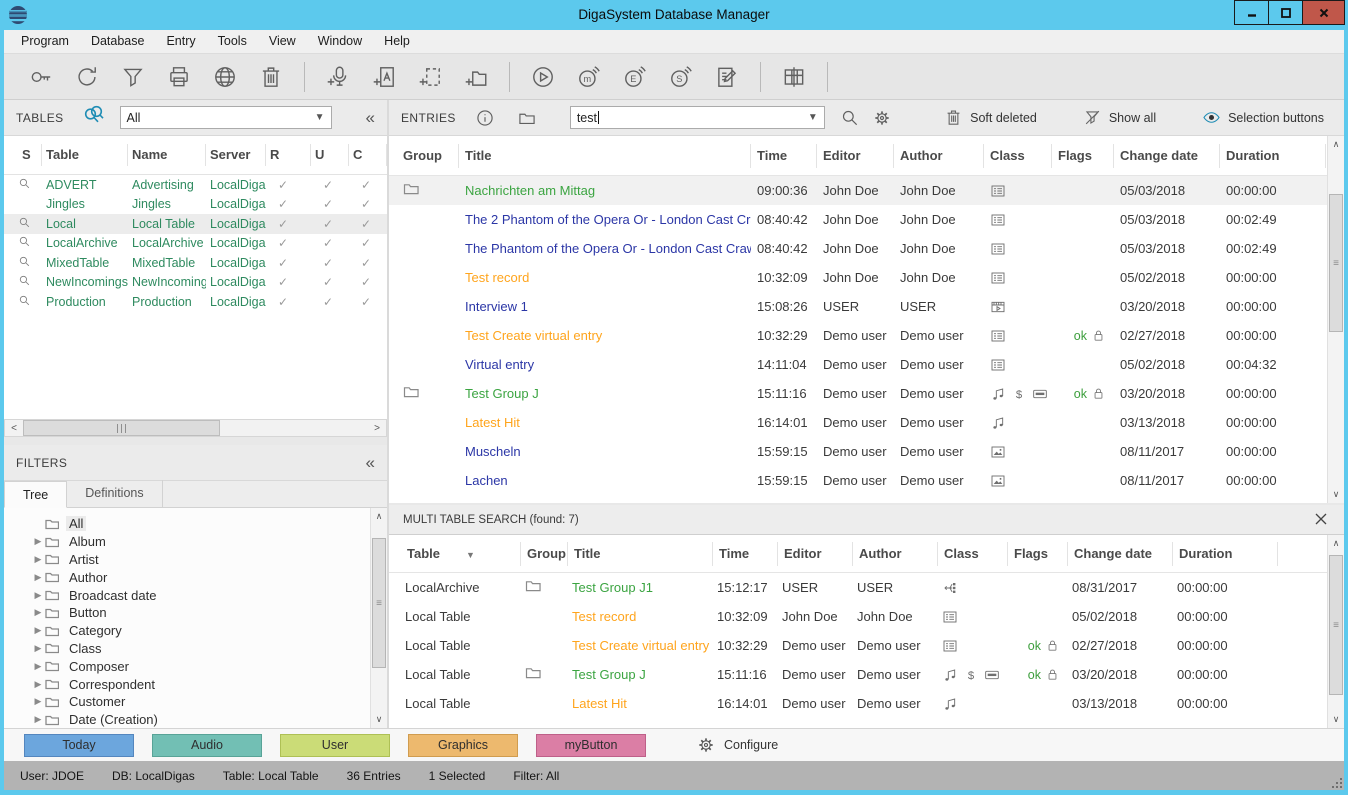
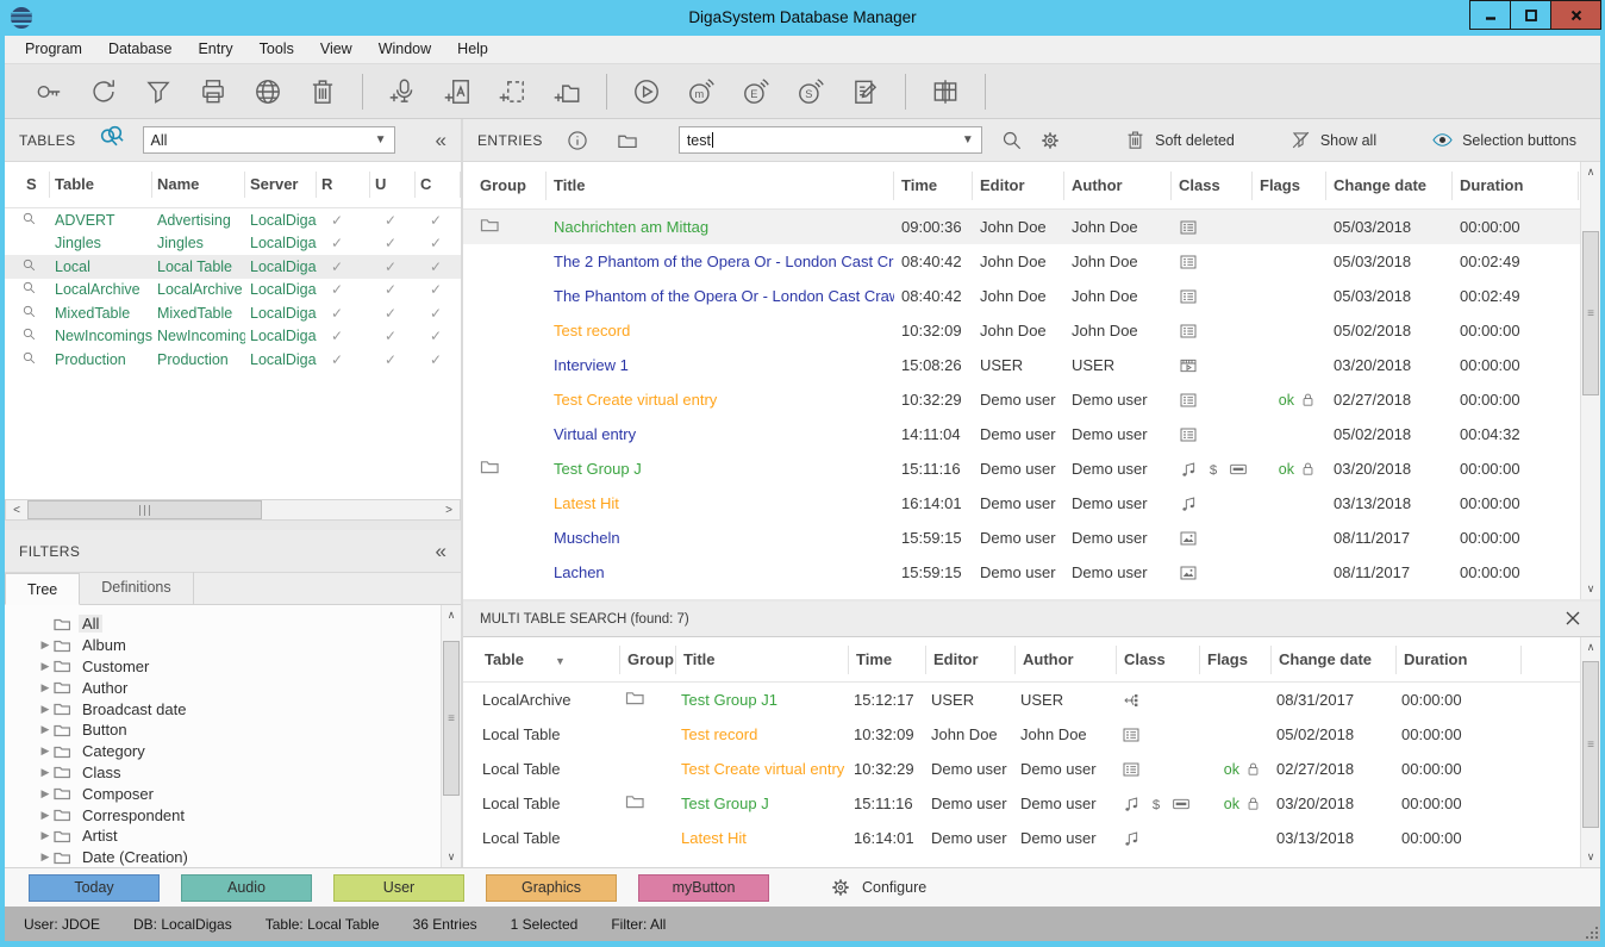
  DigaSystem Database Manager
  Program
  Database
  Entry
  Tools
  View
  Window
  Help
  m
  E
  S
  TABLES
  All
  ▼
  «
  S
  Table
  Name
  Server
  R
  U
  C
  ADVERT
  Advertising
  LocalDiga
  ✓
  ✓
  ✓
  Jingles
  Jingles
  LocalDiga
  ✓
  ✓
  ✓
  Local
  Local Table
  LocalDiga
  ✓
  ✓
  ✓
  LocalArchive
  LocalArchive
  LocalDiga
  ✓
  ✓
  ✓
  MixedTable
  MixedTable
  LocalDiga
  ✓
  ✓
  ✓
  NewIncomings
  NewIncoming
  LocalDiga
  ✓
  ✓
  ✓
  Production
  Production
  LocalDiga
  ✓
  ✓
  ✓
  <
  >
  FILTERS
  «
  Tree
  Definitions
  All
  ▶
  Album
  ▶
- Artist
+ Customer
  ▶
  Author
  ▶
  Broadcast date
  ▶
  Button
  ▶
  Category
  ▶
  Class
  ▶
  Composer
  ▶
  Correspondent
  ▶
- Customer
+ Artist
  ▶
  Date (Creation)
  ∧
  ≡
  ∨
  ENTRIES
  test
  ▼
  Soft deleted
  Show all
  Selection buttons
  Group
  Title
  Time
  Editor
  Author
  Class
  Flags
  Change date
  Duration
  Nachrichten am Mittag
  09:00:36
  John Doe
  John Doe
  05/03/2018
  00:00:00
  The 2 Phantom of the Opera Or - London Cast Cr
  08:40:42
  John Doe
  John Doe
  05/03/2018
  00:02:49
  The Phantom of the Opera Or - London Cast Cra
  08:40:42
  John Doe
  John Doe
  05/03/2018
  00:02:49
  Test record
  10:32:09
  John Doe
  John Doe
  05/02/2018
  00:00:00
  Interview 1
  15:08:26
  USER
  USER
  03/20/2018
  00:00:00
  Test Create virtual entry
  10:32:29
  Demo user
  Demo user
  ok
  02/27/2018
  00:00:00
  Virtual entry
  14:11:04
  Demo user
  Demo user
  05/02/2018
  00:04:32
  Test Group J
  15:11:16
  Demo user
  Demo user
  $
  ok
  03/20/2018
  00:00:00
  Latest Hit
  16:14:01
  Demo user
  Demo user
  03/13/2018
  00:00:00
  Muscheln
  15:59:15
  Demo user
  Demo user
  08/11/2017
  00:00:00
  Lachen
  15:59:15
  Demo user
  Demo user
  08/11/2017
  00:00:00
  ∧
  ≡
  ∨
  MULTI TABLE SEARCH (found: 7)
  Table ▼
  Group
  Title
  Time
  Editor
  Author
  Class
  Flags
  Change date
  Duration
  LocalArchive
  Test Group J1
  15:12:17
  USER
  USER
  08/31/2017
  00:00:00
  Local Table
  Test record
  10:32:09
  John Doe
  John Doe
  05/02/2018
  00:00:00
  Local Table
  Test Create virtual entry
  10:32:29
  Demo user
  Demo user
  ok
  02/27/2018
  00:00:00
  Local Table
  Test Group J
  15:11:16
  Demo user
  Demo user
  $
  ok
  03/20/2018
  00:00:00
  Local Table
  Latest Hit
  16:14:01
  Demo user
  Demo user
  03/13/2018
  00:00:00
  ∧
  ≡
  ∨
  Today
  Audio
  User
  Graphics
  myButton
  Configure
  User: JDOE
  DB: LocalDigas
  Table: Local Table
  36 Entries
  1 Selected
  Filter: All
